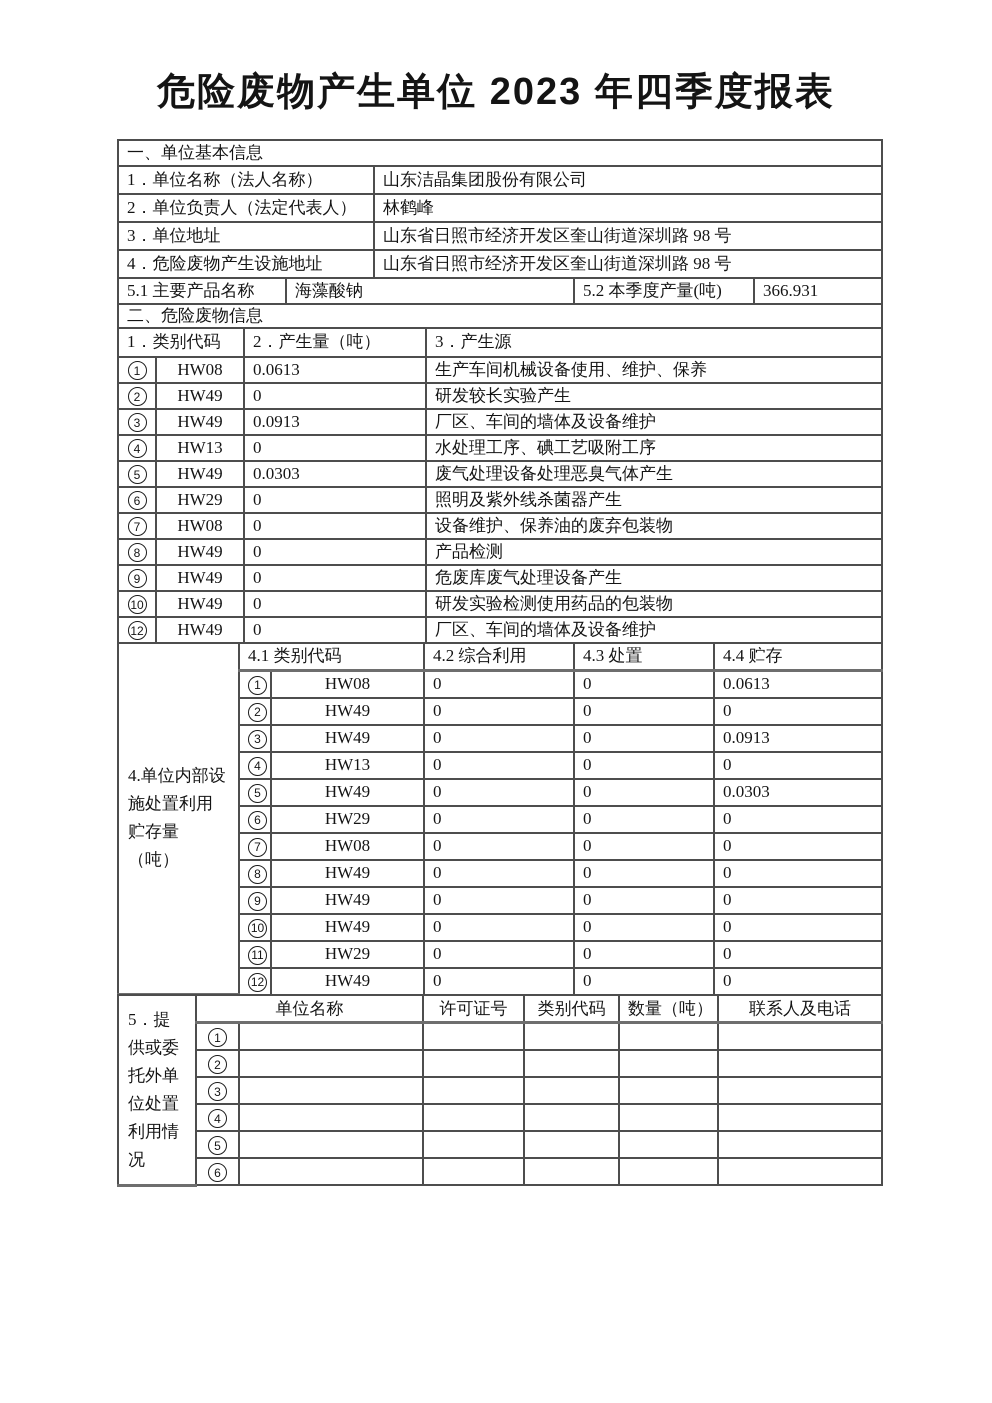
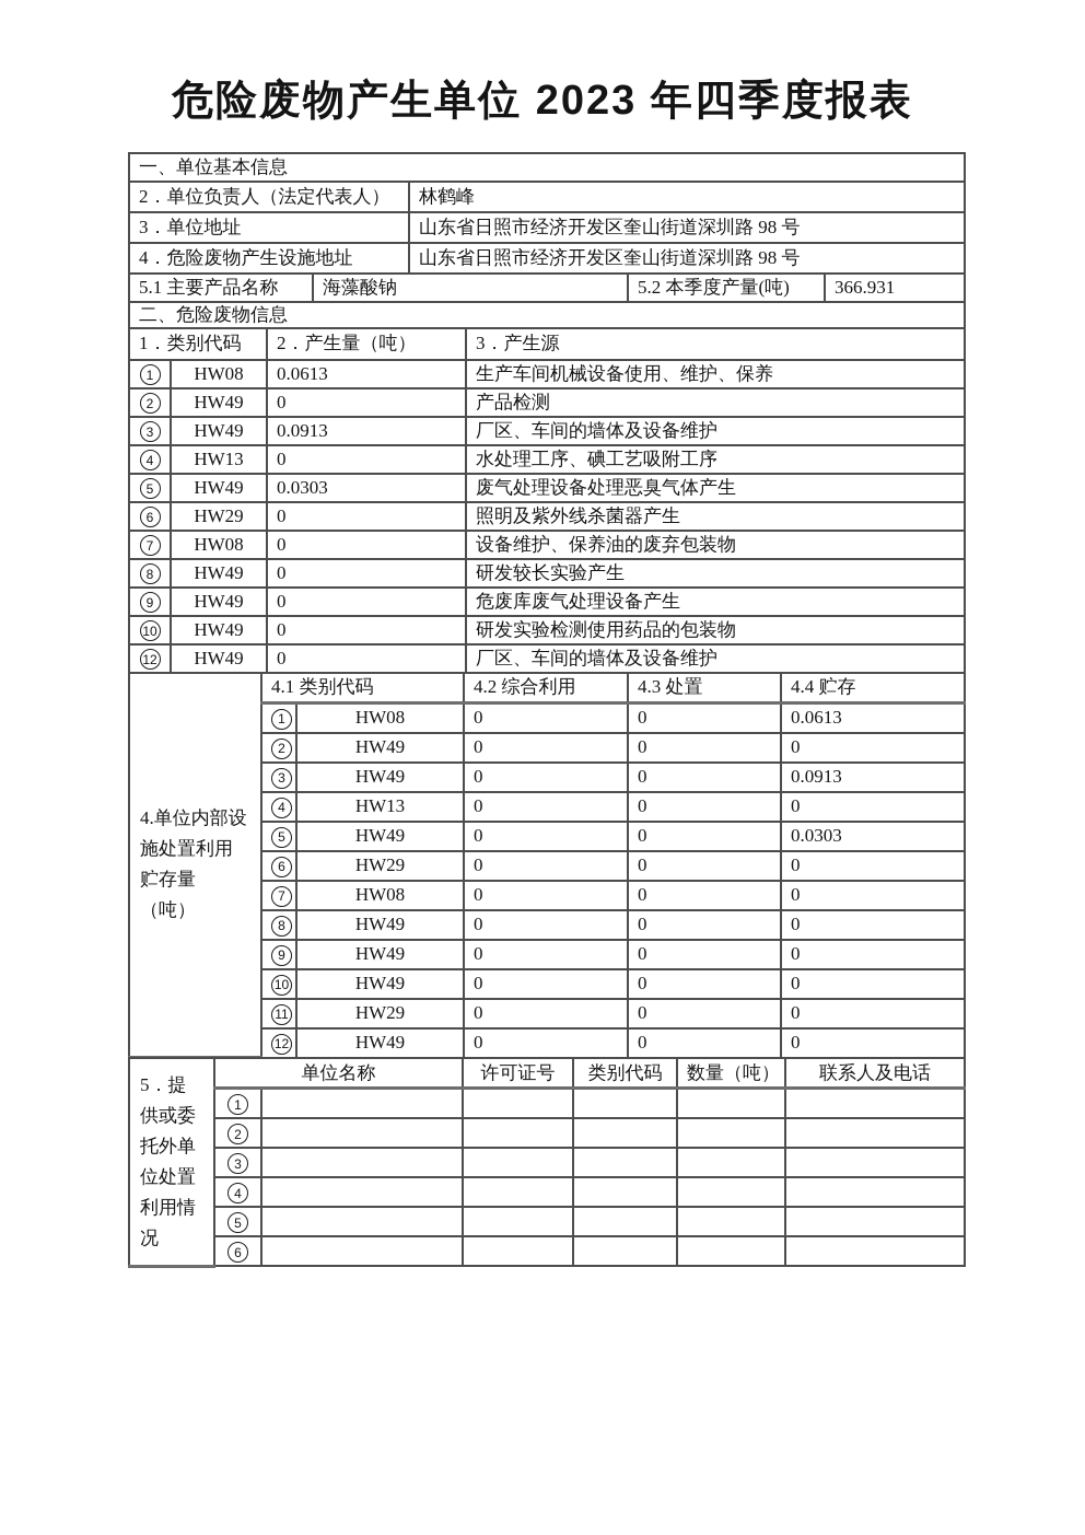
  危险废物产生单位 2023 年四季度报表
  一、单位基本信息
- 1．单位名称（法人名称）	山东洁晶集团股份有限公司
  2．单位负责人（法定代表人）	林鹤峰
  3．单位地址	山东省日照市经济开发区奎山街道深圳路 98 号
  4．危险废物产生设施地址	山东省日照市经济开发区奎山街道深圳路 98 号
  5.1 主要产品名称	海藻酸钠	5.2 本季度产量(吨)	366.931
  二、危险废物信息
  1．类别代码	2．产生量（吨）	3．产生源
  1	HW08	0.0613	生产车间机械设备使用、维护、保养
- 2	HW49	0	研发较长实验产生
+ 2	HW49	0	产品检测
  3	HW49	0.0913	厂区、车间的墙体及设备维护
  4	HW13	0	水处理工序、碘工艺吸附工序
  5	HW49	0.0303	废气处理设备处理恶臭气体产生
  6	HW29	0	照明及紫外线杀菌器产生
  7	HW08	0	设备维护、保养油的废弃包装物
- 8	HW49	0	产品检测
+ 8	HW49	0	研发较长实验产生
  9	HW49	0	危废库废气处理设备产生
  10	HW49	0	研发实验检测使用药品的包装物
  12	HW49	0	厂区、车间的墙体及设备维护
  4.单位内部设施处置利用贮存量（吨）	4.1 类别代码	4.2 综合利用	4.3 处置	4.4 贮存
  1	HW08	0	0	0.0613
  2	HW49	0	0	0
  3	HW49	0	0	0.0913
  4	HW13	0	0	0
  5	HW49	0	0	0.0303
  6	HW29	0	0	0
  7	HW08	0	0	0
  8	HW49	0	0	0
  9	HW49	0	0	0
  10	HW49	0	0	0
  11	HW29	0	0	0
  12	HW49	0	0	0
  5．提供或委托外单位处置利用情况	单位名称	许可证号	类别代码	数量（吨）	联系人及电话
  1
  2
  3
  4
  5
  6
